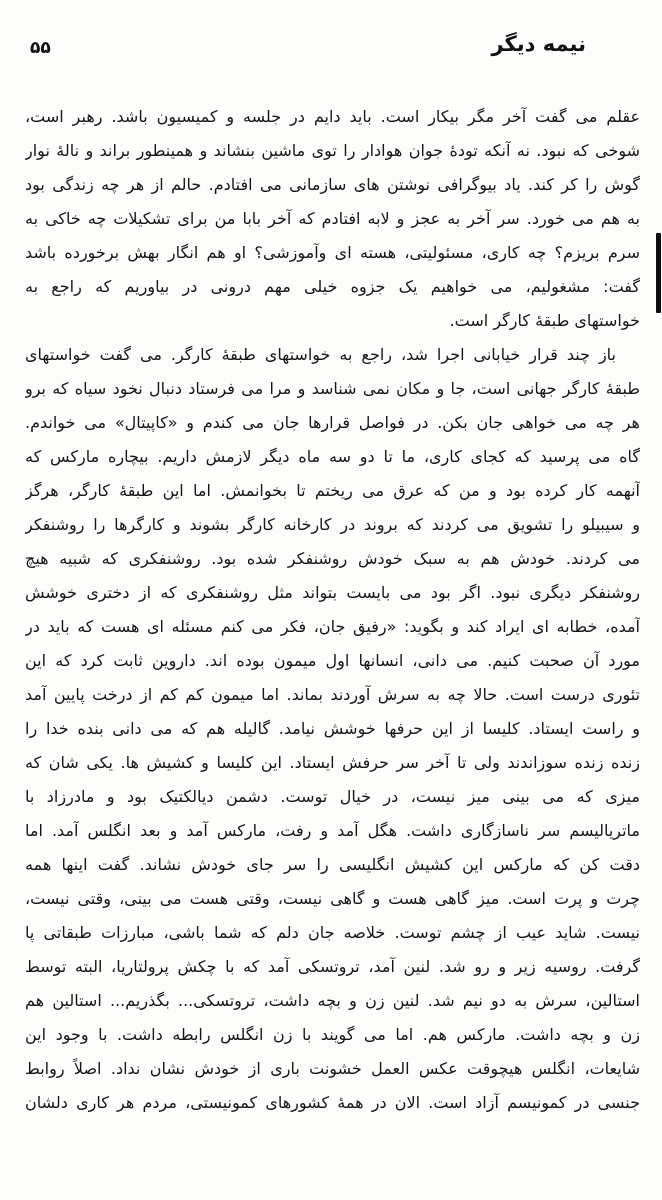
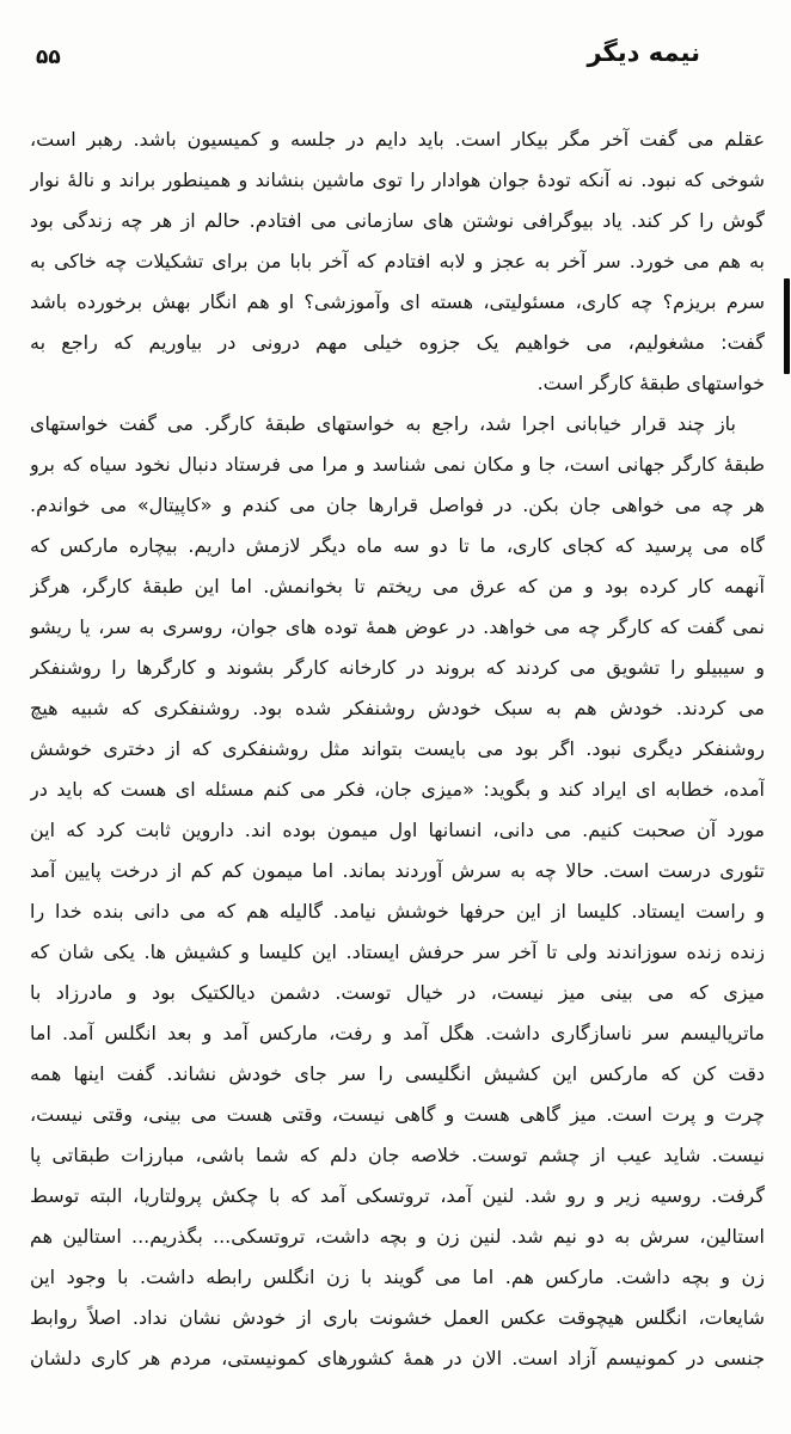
  ۵۵
  نیمه دیگر
  عقلم می گفت آخر مگر بیکار است. باید دایم در جلسه و کمیسیون باشد. رهبر است،
  شوخی که نبود. نه آنکه تودهٔ جوان هوادار را توی ماشین بنشاند و همینطور براند و نالهٔ نوار
  گوش را کر کند. یاد بیوگرافی نوشتن های سازمانی می افتادم. حالم از هر چه زندگی بود
  به هم می خورد. سر آخر به عجز و لابه افتادم که آخر بابا من برای تشکیلات چه خاکی به
  سرم بریزم؟ چه کاری، مسئولیتی، هسته ای وآموزشی؟ او هم انگار بهش برخورده باشد
  گفت: مشغولیم، می خواهیم یک جزوه خیلی مهم درونی در بیاوریم که راجع به
  خواستهای طبقهٔ کارگر است.
  باز چند قرار خیابانی اجرا شد، راجع به خواستهای طبقهٔ کارگر. می گفت خواستهای
  طبقهٔ کارگر جهانی است، جا و مکان نمی شناسد و مرا می فرستاد دنبال نخود سیاه که برو
  هر چه می خواهی جان بکن. در فواصل قرارها جان می کندم و «کاپیتال» می خواندم.
  گاه می پرسید که کجای کاری، ما تا دو سه ماه دیگر لازمش داریم. بیچاره مارکس که
  آنهمه کار کرده بود و من که عرق می ریختم تا بخوانمش. اما این طبقهٔ کارگر، هرگز
+ نمی گفت که کارگر چه می خواهد. در عوض همهٔ توده های جوان، روسری به سر، یا ریشو
  و سیبیلو را تشویق می کردند که بروند در کارخانه کارگر بشوند و کارگرها را روشنفکر
  می کردند. خودش هم به سبک خودش روشنفکر شده بود. روشنفکری که شبیه هیچ
  روشنفکر دیگری نبود. اگر بود می بایست بتواند مثل روشنفکری که از دختری خوشش
- آمده، خطابه ای ایراد کند و بگوید: «رفیق جان، فکر می کنم مسئله ای هست که باید در
+ آمده، خطابه ای ایراد کند و بگوید: «میزی جان، فکر می کنم مسئله ای هست که باید در
  مورد آن صحبت کنیم. می دانی، انسانها اول میمون بوده اند. داروین ثابت کرد که این
  تئوری درست است. حالا چه به سرش آوردند بماند. اما میمون کم کم از درخت پایین آمد
  و راست ایستاد. کلیسا از این حرفها خوشش نیامد. گالیله هم که می دانی بنده خدا را
  زنده زنده سوزاندند ولی تا آخر سر حرفش ایستاد. این کلیسا و کشیش ها. یکی شان که
  میزی که می بینی میز نیست، در خیال توست. دشمن دیالکتیک بود و مادرزاد با
  ماتریالیسم سر ناسازگاری داشت. هگل آمد و رفت، مارکس آمد و بعد انگلس آمد. اما
  دقت کن که مارکس این کشیش انگلیسی را سر جای خودش نشاند. گفت اینها همه
  چرت و پرت است. میز گاهی هست و گاهی نیست، وقتی هست می بینی، وقتی نیست،
  نیست. شاید عیب از چشم توست. خلاصه جان دلم که شما باشی، مبارزات طبقاتی پا
  گرفت. روسیه زیر و رو شد. لنین آمد، تروتسکی آمد که با چکش پرولتاریا، البته توسط
  استالین، سرش به دو نیم شد. لنین زن و بچه داشت، تروتسکی... بگذریم... استالین هم
  زن و بچه داشت. مارکس هم. اما می گویند با زن انگلس رابطه داشت. با وجود این
  شایعات، انگلس هیچوقت عکس العمل خشونت باری از خودش نشان نداد. اصلاً روابط
  جنسی در کمونیسم آزاد است. الان در همهٔ کشورهای کمونیستی، مردم هر کاری دلشان
